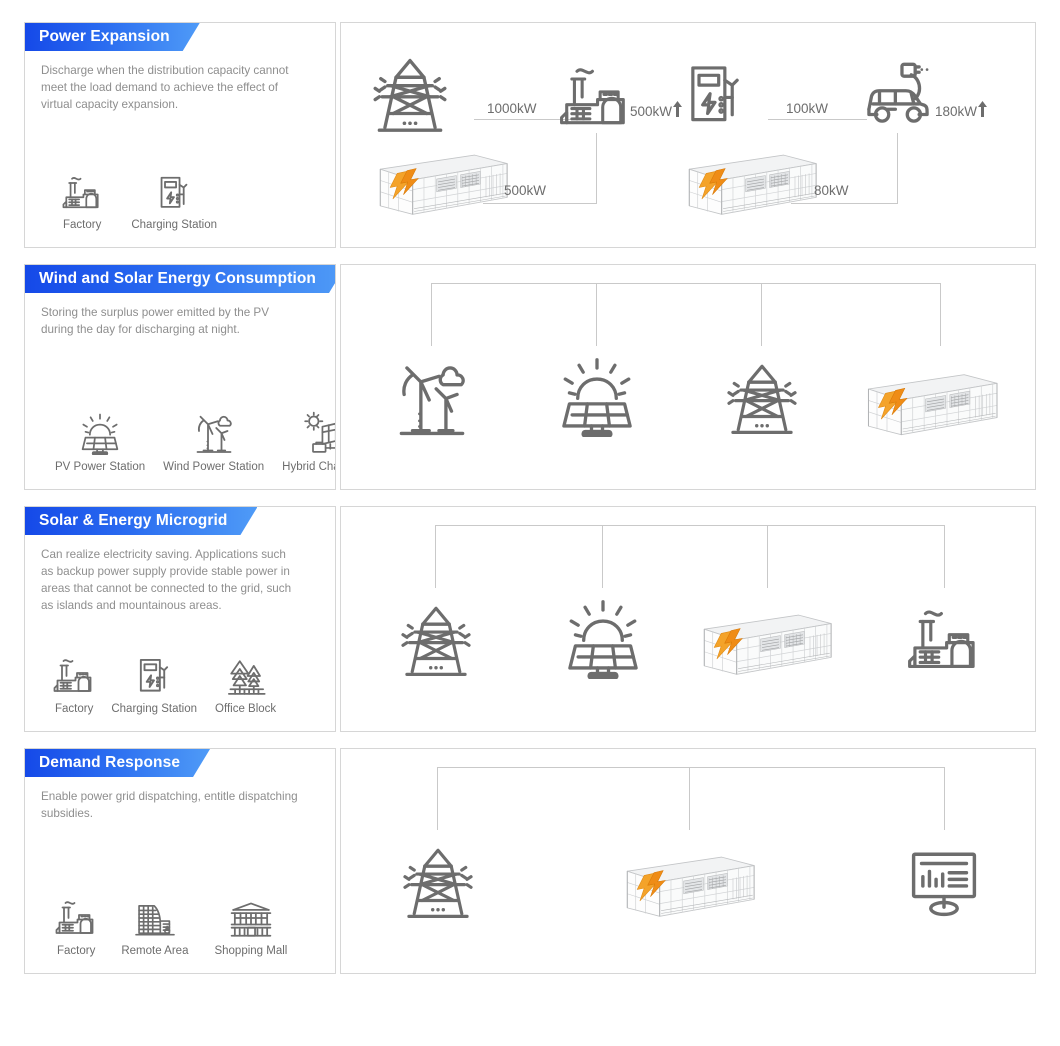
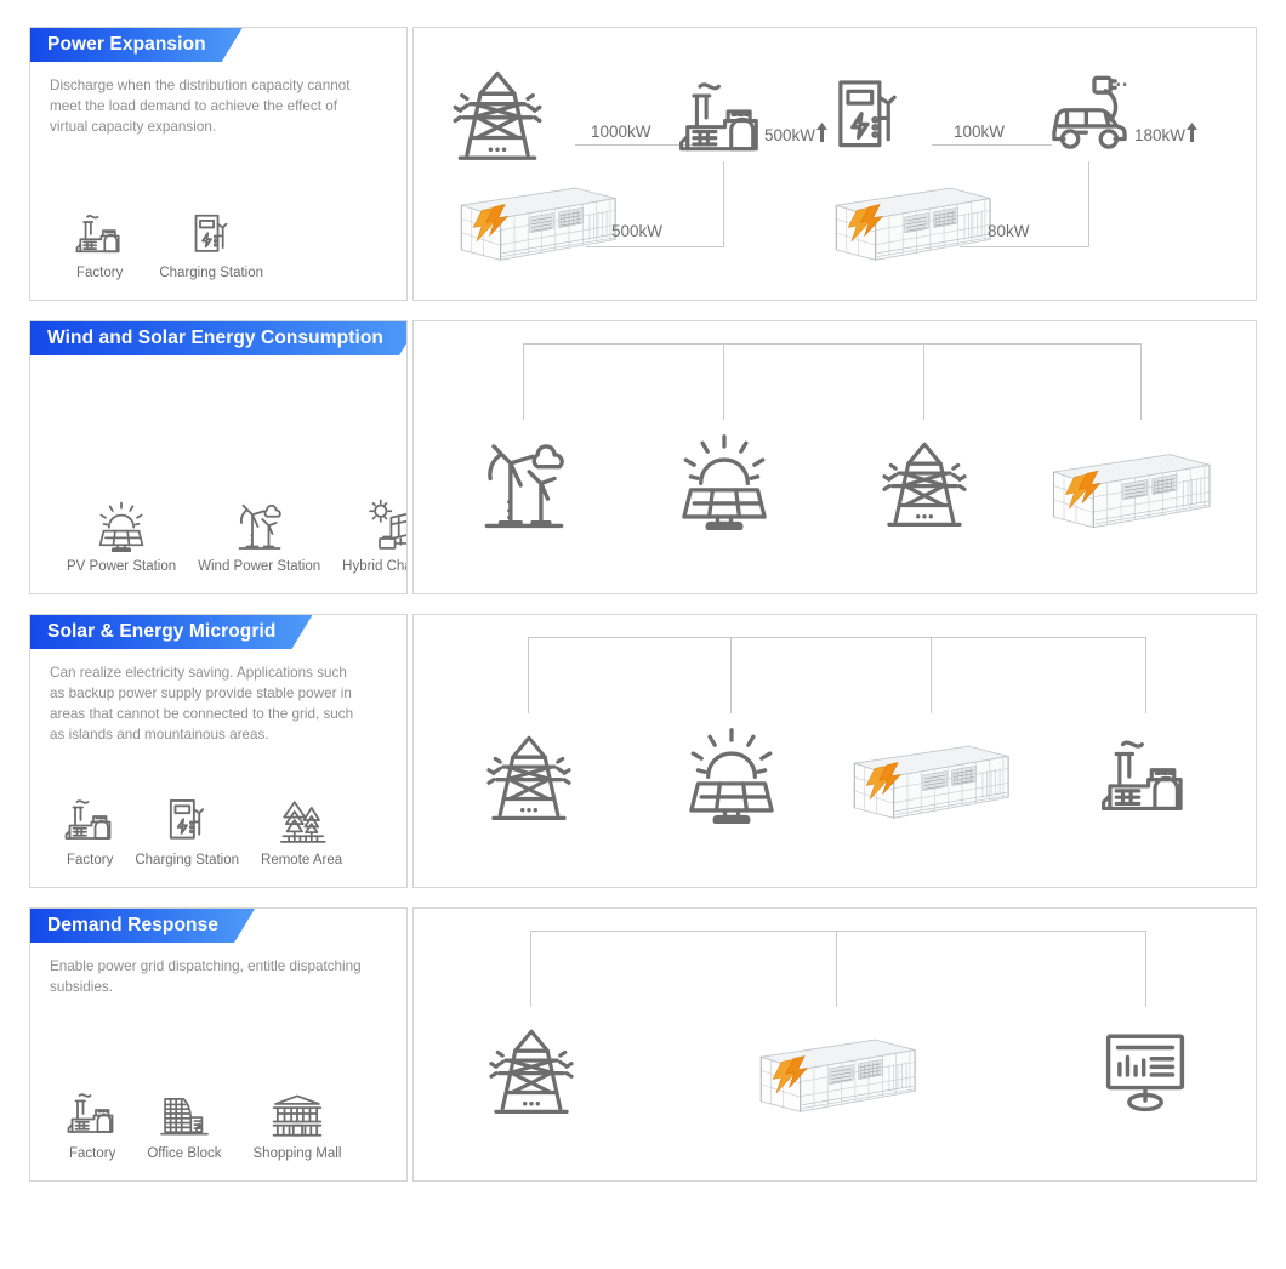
  Power Expansion
  Discharge when the distribution capacity cannot meet the load demand to achieve the effect of virtual capacity expansion.
  Factory
  Charging Station
  1000kW
  500kW
  500kW
  100kW
  180kW
  80kW
  Wind and Solar Energy Consumption
- Storing the surplus power emitted by the PV during the day for discharging at night.
  PV Power Station
  Wind Power Station
  Solar & Energy Microgrid
  Can realize electricity saving. Applications such as backup power supply provide stable power in areas that cannot be connected to the grid, such as islands and mountainous areas.
  Factory
  Charging Station
- Office Block
+ Remote Area
  Demand Response
  Enable power grid dispatching, entitle dispatching subsidies.
  Factory
- Remote Area
+ Office Block
  Shopping Mall
